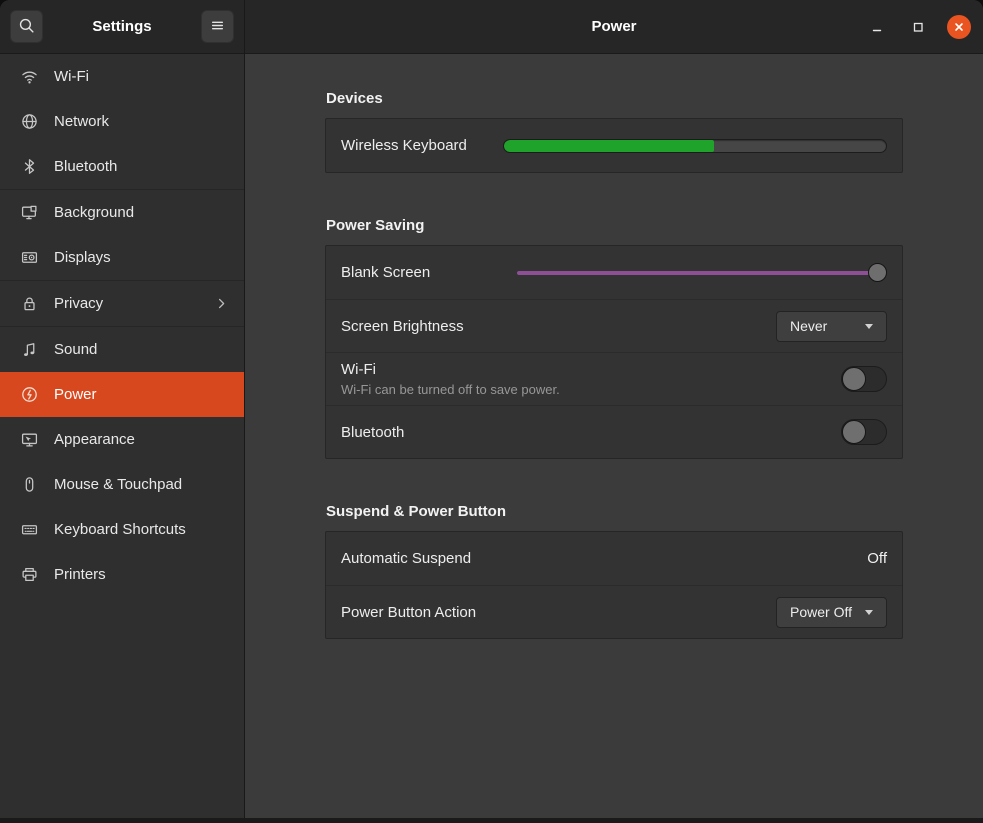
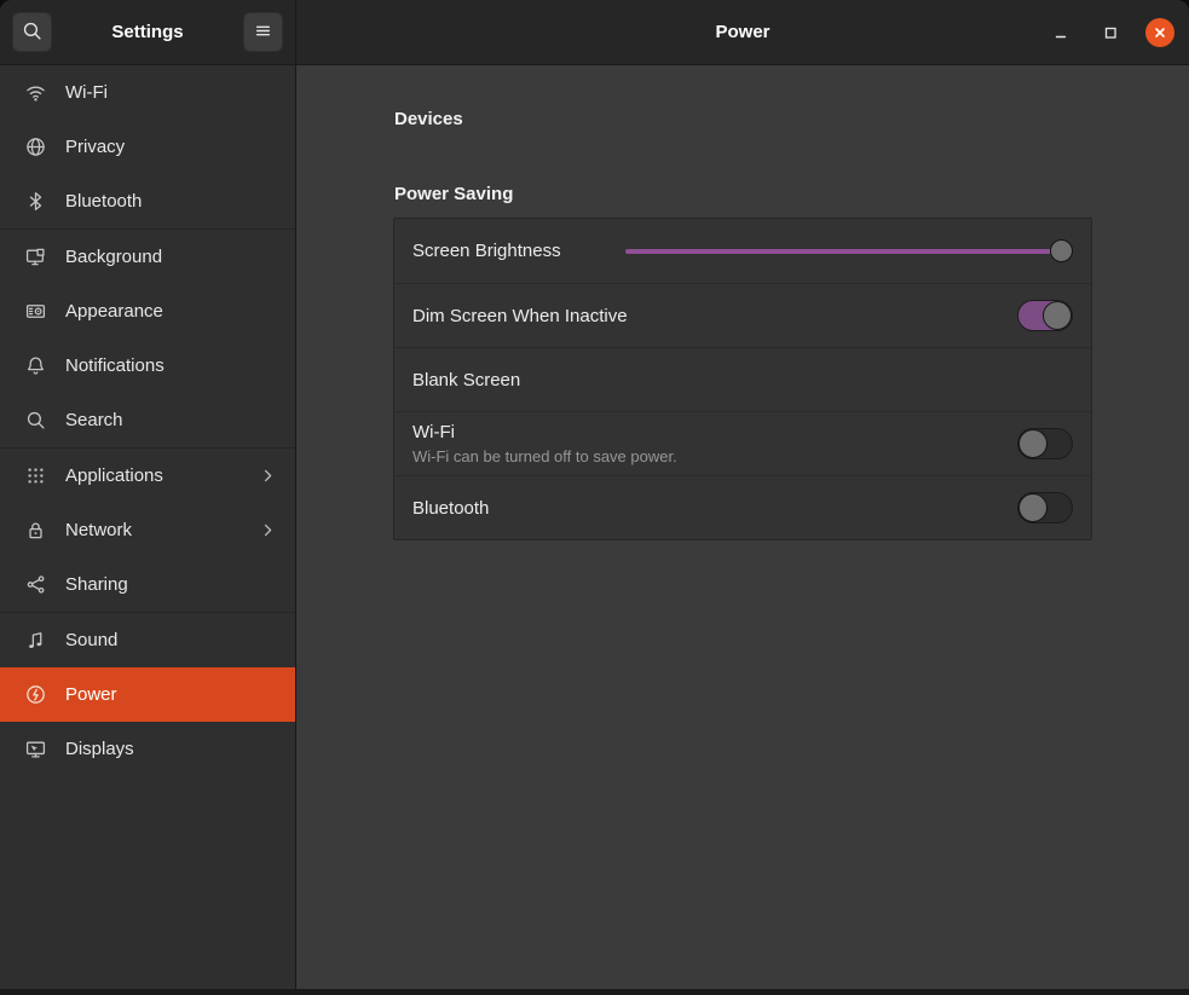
  Settings
  Power
  Wi-Fi
- Network
+ Privacy
  Bluetooth
  Background
- Displays
+ Appearance
+ Notifications
+ Search
+ Applications
- Privacy
+ Network
+ Sharing
  Sound
  Power
- Appearance
+ Displays
- Mouse & Touchpad
- Keyboard Shortcuts
- Printers
  Devices
- Wireless Keyboard
  Power Saving
- Blank Screen
+ Screen Brightness
+ Dim Screen When Inactive
- Screen Brightness
+ Blank Screen
- Never
  Wi-Fi
  Wi-Fi can be turned off to save power.
  Bluetooth
- Suspend & Power Button
- Automatic Suspend
- Off
- Power Button Action
- Power Off
